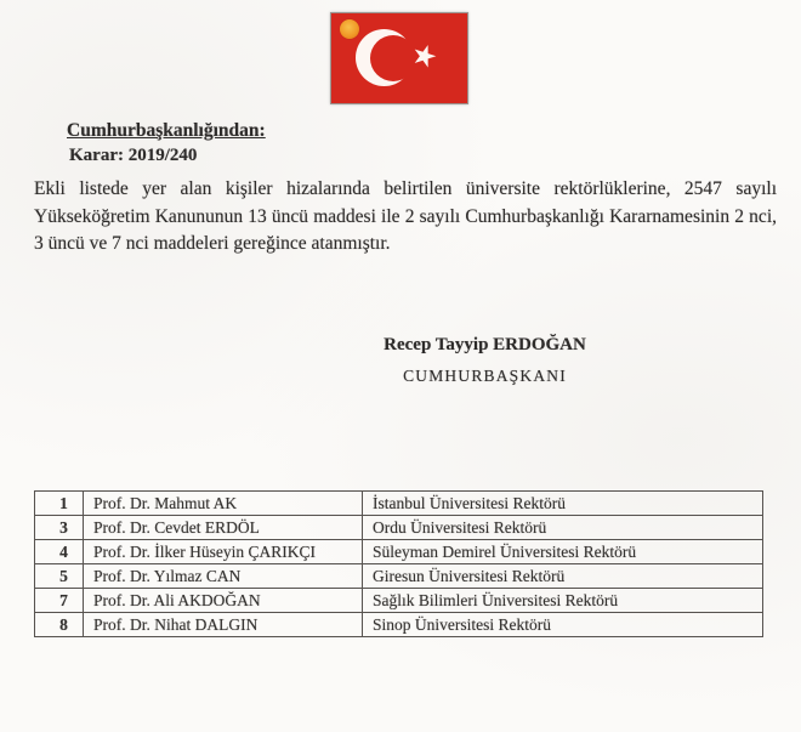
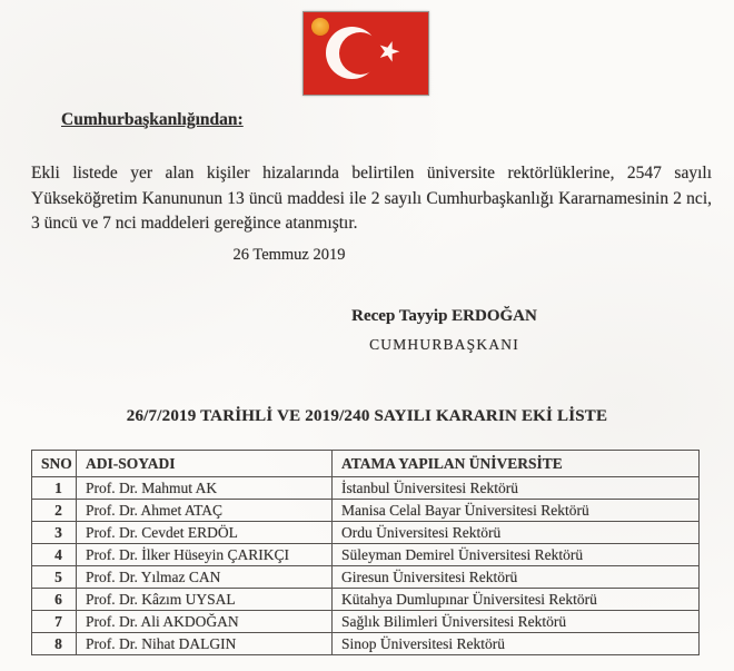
  Cumhurbaşkanlığından:
- Karar: 2019/240
  Ekli listede yer alan kişiler hizalarında belirtilen üniversite rektörlüklerine, 2547 sayılı Yükseköğretim Kanununun 13 üncü maddesi ile 2 sayılı Cumhurbaşkanlığı Kararnamesinin 2 nci, 3 üncü ve 7 nci maddeleri gereğince atanmıştır.
+ 26 Temmuz 2019
  Recep Tayyip ERDOĞAN
  CUMHURBAŞKANI
+ 26/7/2019 TARİHLİ VE 2019/240 SAYILI KARARIN EKİ LİSTE
+ SNO	ADI-SOYADI	ATAMA YAPILAN ÜNİVERSİTE
  1	Prof. Dr. Mahmut AK	İstanbul Üniversitesi Rektörü
+ 2	Prof. Dr. Ahmet ATAÇ	Manisa Celal Bayar Üniversitesi Rektörü
  3	Prof. Dr. Cevdet ERDÖL	Ordu Üniversitesi Rektörü
  4	Prof. Dr. İlker Hüseyin ÇARIKÇI	Süleyman Demirel Üniversitesi Rektörü
  5	Prof. Dr. Yılmaz CAN	Giresun Üniversitesi Rektörü
+ 6	Prof. Dr. Kâzım UYSAL	Kütahya Dumlupınar Üniversitesi Rektörü
  7	Prof. Dr. Ali AKDOĞAN	Sağlık Bilimleri Üniversitesi Rektörü
  8	Prof. Dr. Nihat DALGIN	Sinop Üniversitesi Rektörü
